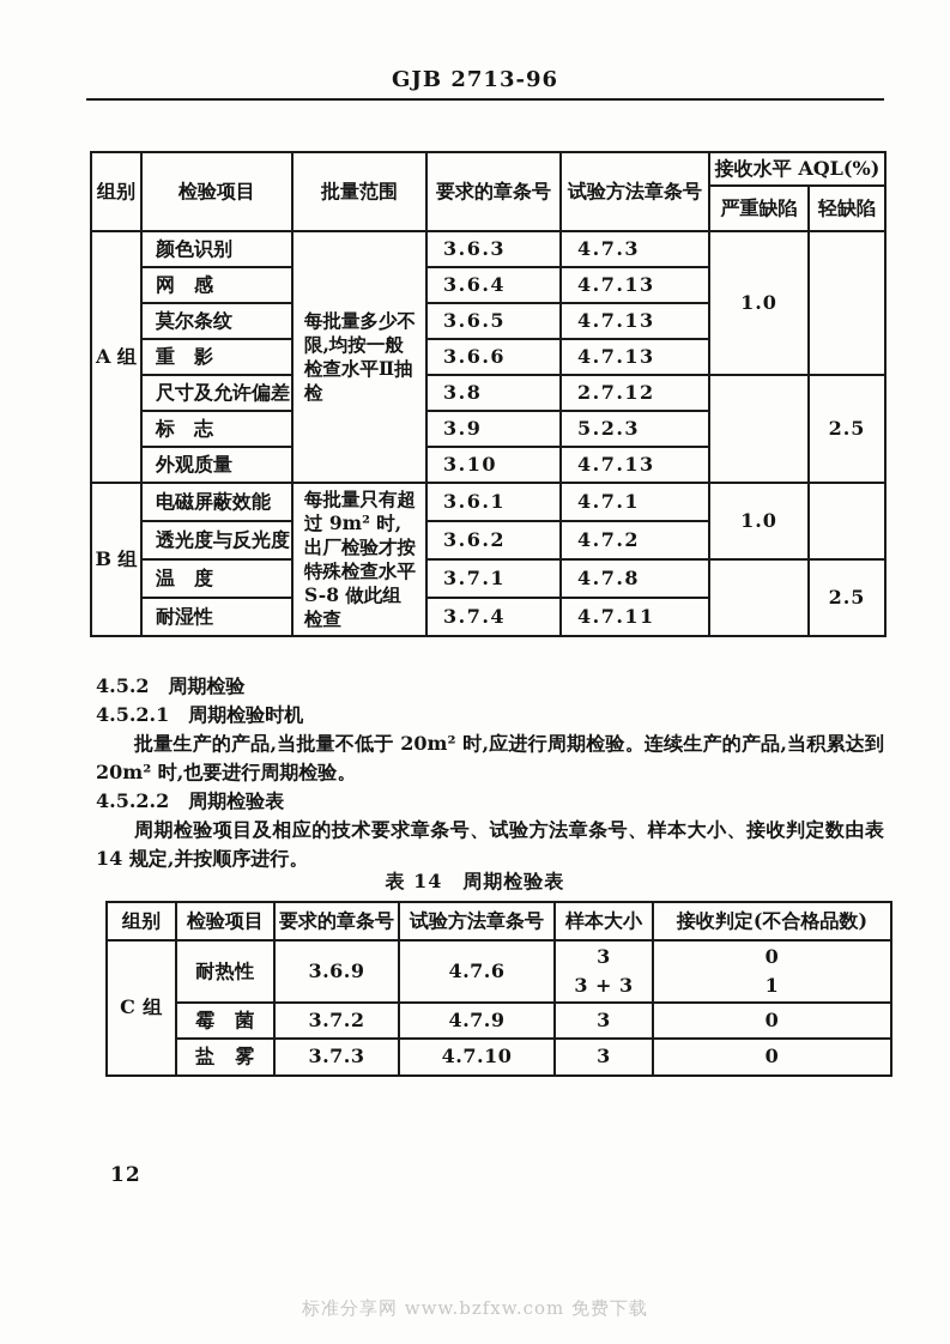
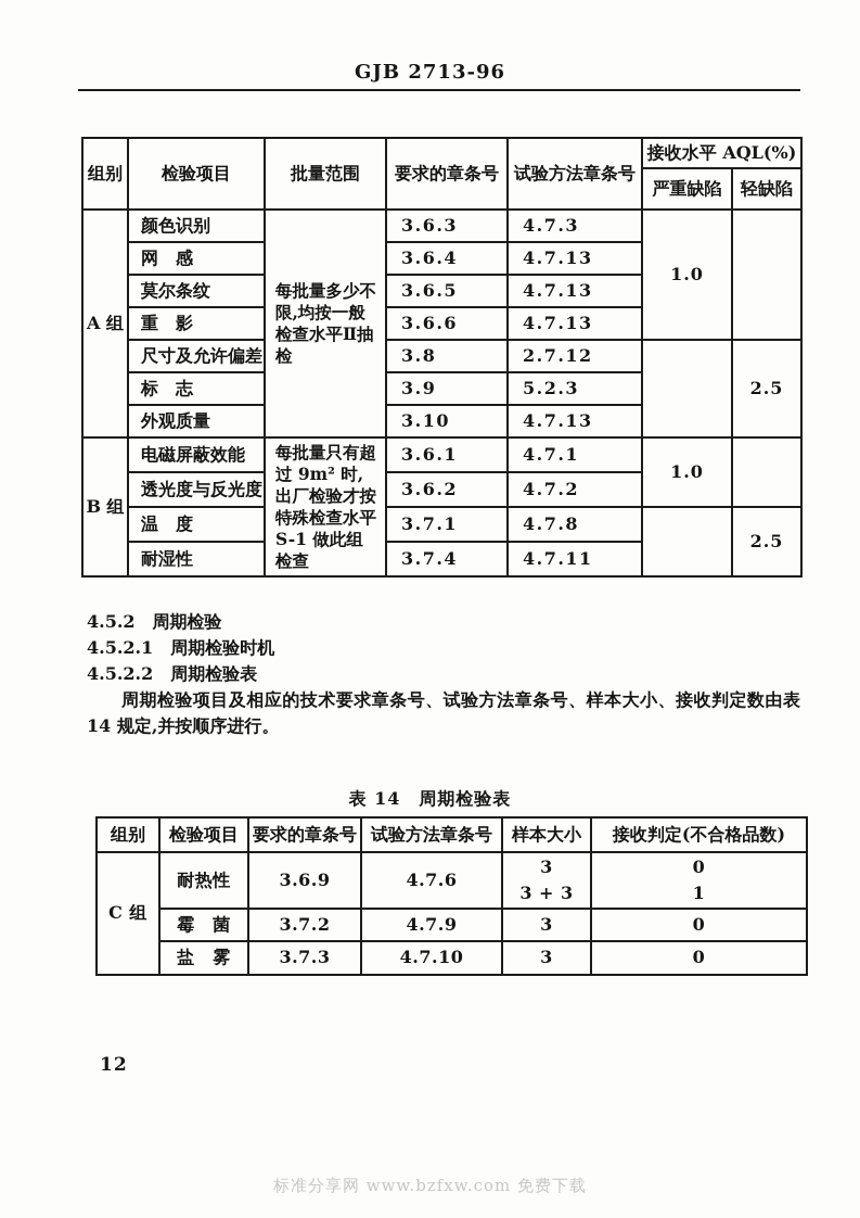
  GJB 2713-96
  组别	检验项目	批量范围	要求的章条号	试验方法章条号	接收水平 AQL(%)
  严重缺陷	轻缺陷
  A 组	颜色识别	每批量多少不限,均按一般检查水平Ⅱ抽检	3.6.3	4.7.3	1.0
  网 感	3.6.4	4.7.13
  莫尔条纹	3.6.5	4.7.13
  重 影	3.6.6	4.7.13
  尺寸及允许偏差	3.8	2.7.12		2.5
  标 志	3.9	5.2.3
  外观质量	3.10	4.7.13
- B 组	电磁屏蔽效能	每批量只有超过 9m² 时,出厂检验才按特殊检查水平 S-8 做此组检查	3.6.1	4.7.1	1.0
+ B 组	电磁屏蔽效能	每批量只有超过 9m² 时,出厂检验才按特殊检查水平 S-1 做此组检查	3.6.1	4.7.1	1.0
  透光度与反光度	3.6.2	4.7.2
  温 度	3.7.1	4.7.8		2.5
  耐湿性	3.7.4	4.7.11
  4.5.2 周期检验
  4.5.2.1 周期检验时机
- 批量生产的产品,当批量不低于 20m² 时,应进行周期检验。连续生产的产品,当积累达到 20m² 时,也要进行周期检验。
  4.5.2.2 周期检验表
  周期检验项目及相应的技术要求章条号、试验方法章条号、样本大小、接收判定数由表 14 规定,并按顺序进行。
  表 14 周期检验表
  组别	检验项目	要求的章条号	试验方法章条号	样本大小	接收判定(不合格品数)
  C 组	耐热性	3.6.9	4.7.6	3 3 + 3	0 1
  霉 菌	3.7.2	4.7.9	3	0
  盐 雾	3.7.3	4.7.10	3	0
  12
  标准分享网 www.bzfxw.com 免费下载
